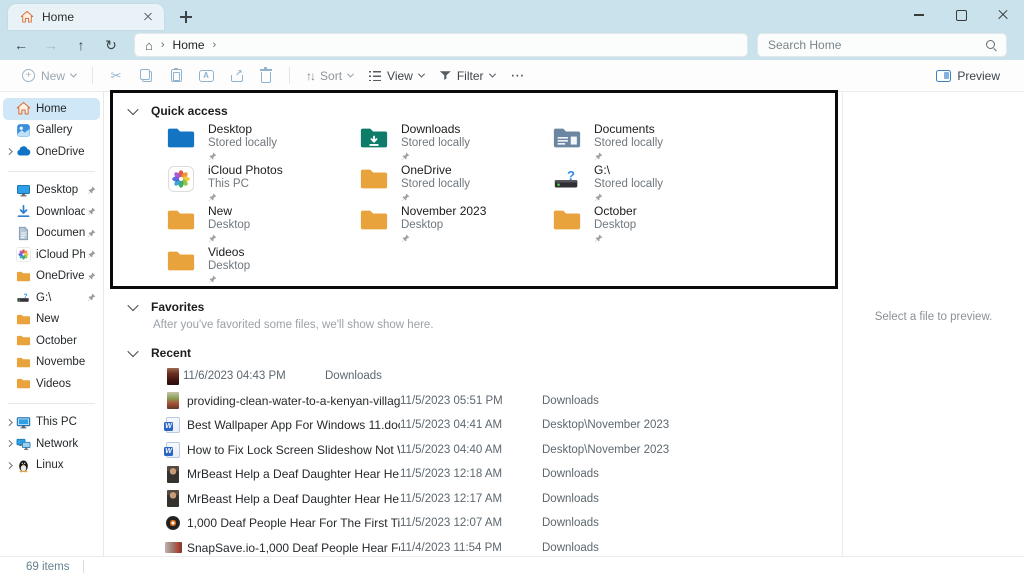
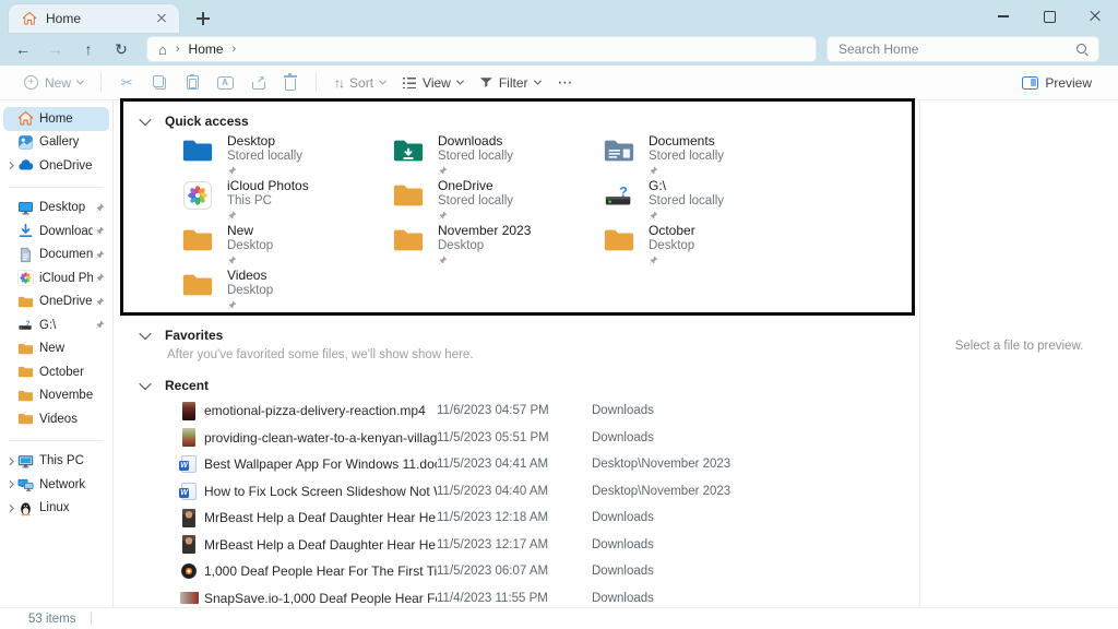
  Home
  ←
  →
  ↑
  ↻
  ⌂
  ›
  Home
  ›
  Search Home
  +
  New
  ✂
  A
  ↑↓
  Sort
  View
  Filter
  ⋯
  Preview
  Home
  Gallery
  Desktop
  Download
  Documen
  OneDrive
  G:\
  New
  October
  Videos
  This PC
  Network
  Linux
  Quick access
  Desktop
  Stored locally
  Downloads
  Stored locally
  Documents
  Stored locally
  iCloud Photos
  This PC
  OneDrive
  Stored locally
  G:\
  Stored locally
  New
  Desktop
  November 2023
  Desktop
  October
  Desktop
  Videos
  Desktop
  Favorites
  After you've favorited some files, we'll show show here.
  Recent
+ emotional-pizza-delivery-reaction.mp4
- 11/6/2023 04:43 PM
+ 11/6/2023 04:57 PM
  Downloads
  providing-clean-water-to-a-kenyan-villag
  11/5/2023 05:51 PM
  Downloads
  Best Wallpaper App For Windows 11.do
  11/5/2023 04:41 AM
  Desktop\November 2023
  11/5/2023 04:40 AM
  Desktop\November 2023
  11/5/2023 12:18 AM
  Downloads
  11/5/2023 12:17 AM
  Downloads
  1,000 Deaf People Hear For The First Ti
- 11/5/2023 12:07 AM
+ 11/5/2023 06:07 AM
  Downloads
- 11/4/2023 11:54 PM
+ 11/4/2023 11:55 PM
  Downloads
  Select a file to preview.
- 69 items
+ 53 items
